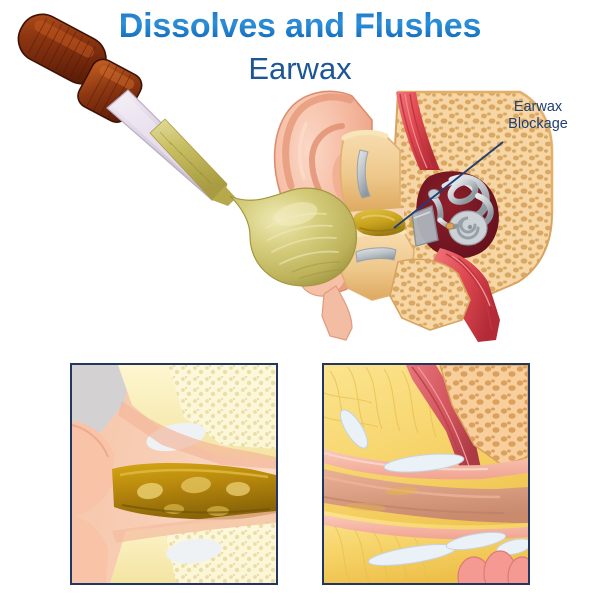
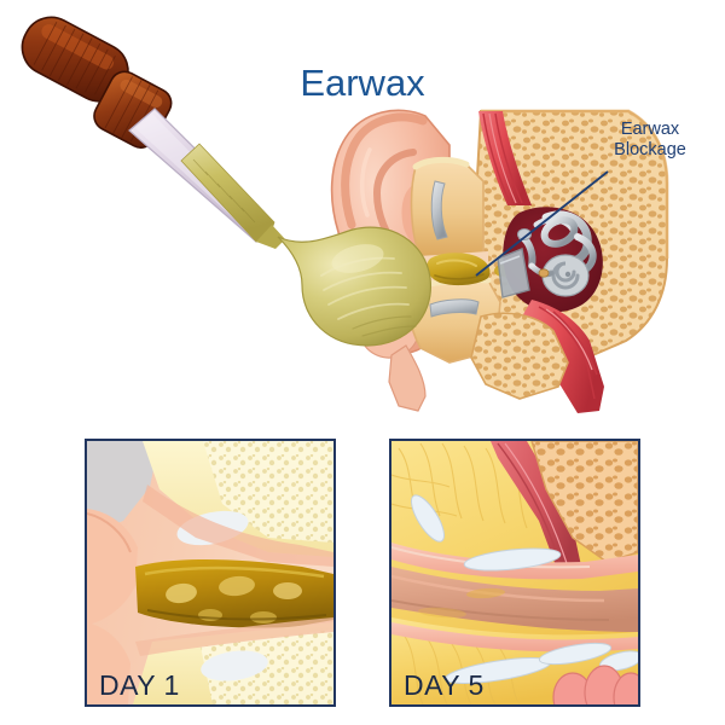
- Dissolves and Flushes
  Earwax
  Earwax
  Blockage
+ DAY 1
+ DAY 5
